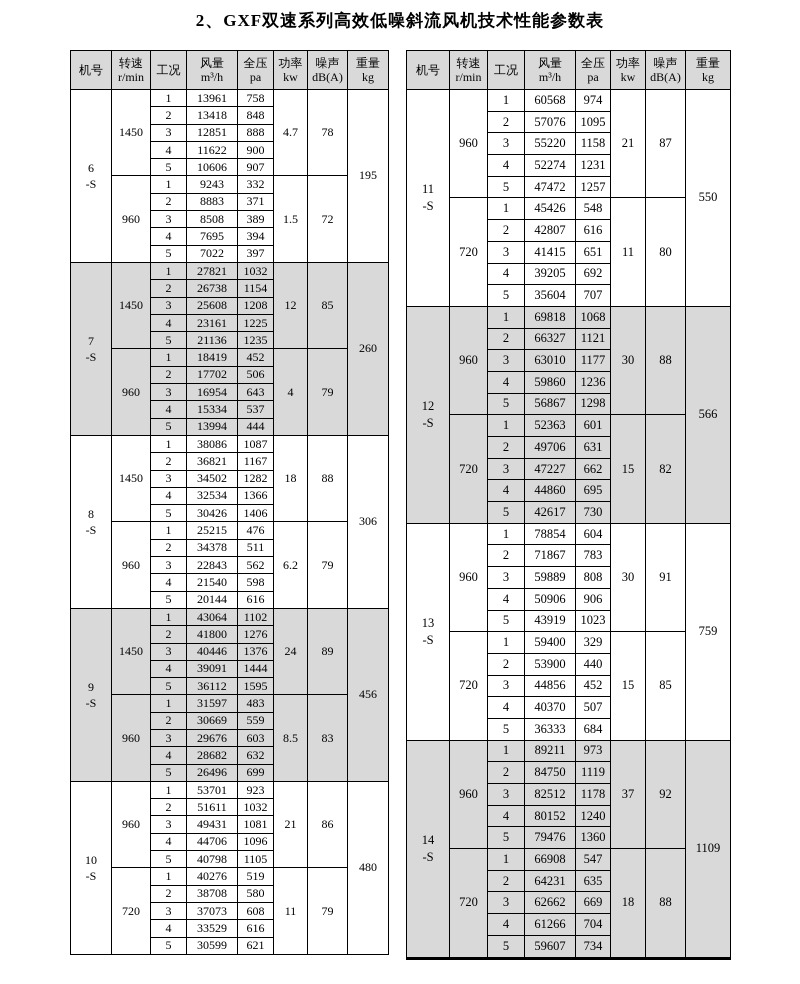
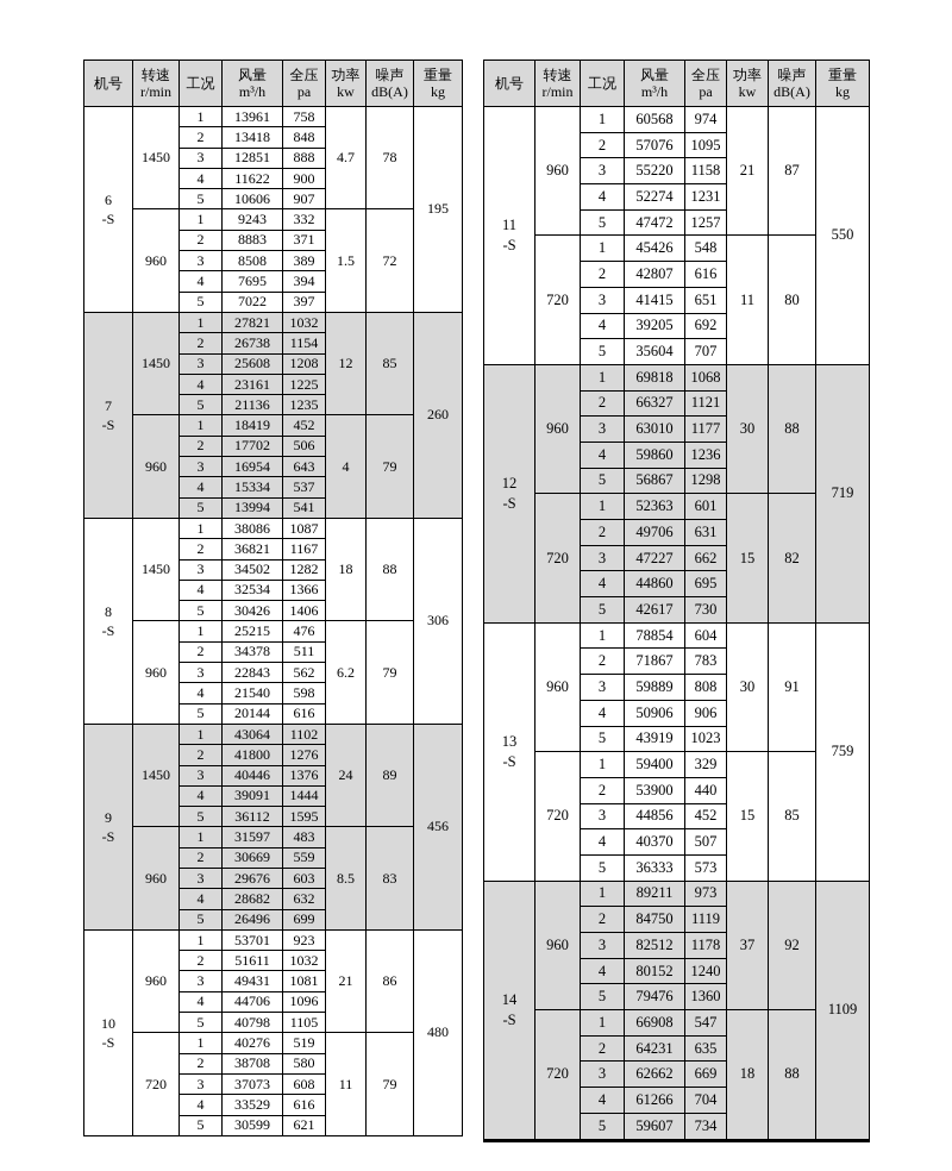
- 2、GXF双速系列高效低噪斜流风机技术性能参数表
  机号	转速 r/min	工况	风量 m³/h	全压 pa	功率 kw	噪声 dB(A)	重量 kg
  6 -S	1450	1	13961	758	4.7	78	195
  2	13418	848
  3	12851	888
  4	11622	900
  5	10606	907
  960	1	9243	332	1.5	72
  2	8883	371
  3	8508	389
  4	7695	394
  5	7022	397
  7 -S	1450	1	27821	1032	12	85	260
  2	26738	1154
  3	25608	1208
  4	23161	1225
  5	21136	1235
  960	1	18419	452	4	79
  2	17702	506
  3	16954	643
  4	15334	537
- 5	13994	444
+ 5	13994	541
  8 -S	1450	1	38086	1087	18	88	306
  2	36821	1167
  3	34502	1282
  4	32534	1366
  5	30426	1406
  960	1	25215	476	6.2	79
  2	34378	511
  3	22843	562
  4	21540	598
  5	20144	616
  9 -S	1450	1	43064	1102	24	89	456
  2	41800	1276
  3	40446	1376
  4	39091	1444
  5	36112	1595
  960	1	31597	483	8.5	83
  2	30669	559
  3	29676	603
  4	28682	632
  5	26496	699
  10 -S	960	1	53701	923	21	86	480
  2	51611	1032
  3	49431	1081
  4	44706	1096
  5	40798	1105
  720	1	40276	519	11	79
  2	38708	580
  3	37073	608
  4	33529	616
  5	30599	621
  机号	转速 r/min	工况	风量 m³/h	全压 pa	功率 kw	噪声 dB(A)	重量 kg
  11 -S	960	1	60568	974	21	87	550
  2	57076	1095
  3	55220	1158
  4	52274	1231
  5	47472	1257
  720	1	45426	548	11	80
  2	42807	616
  3	41415	651
  4	39205	692
  5	35604	707
- 12 -S	960	1	69818	1068	30	88	566
+ 12 -S	960	1	69818	1068	30	88	719
  2	66327	1121
  3	63010	1177
  4	59860	1236
  5	56867	1298
  720	1	52363	601	15	82
  2	49706	631
  3	47227	662
  4	44860	695
  5	42617	730
  13 -S	960	1	78854	604	30	91	759
  2	71867	783
  3	59889	808
  4	50906	906
  5	43919	1023
  720	1	59400	329	15	85
  2	53900	440
  3	44856	452
  4	40370	507
- 5	36333	684
+ 5	36333	573
  14 -S	960	1	89211	973	37	92	1109
  2	84750	1119
  3	82512	1178
  4	80152	1240
  5	79476	1360
  720	1	66908	547	18	88
  2	64231	635
  3	62662	669
  4	61266	704
  5	59607	734
